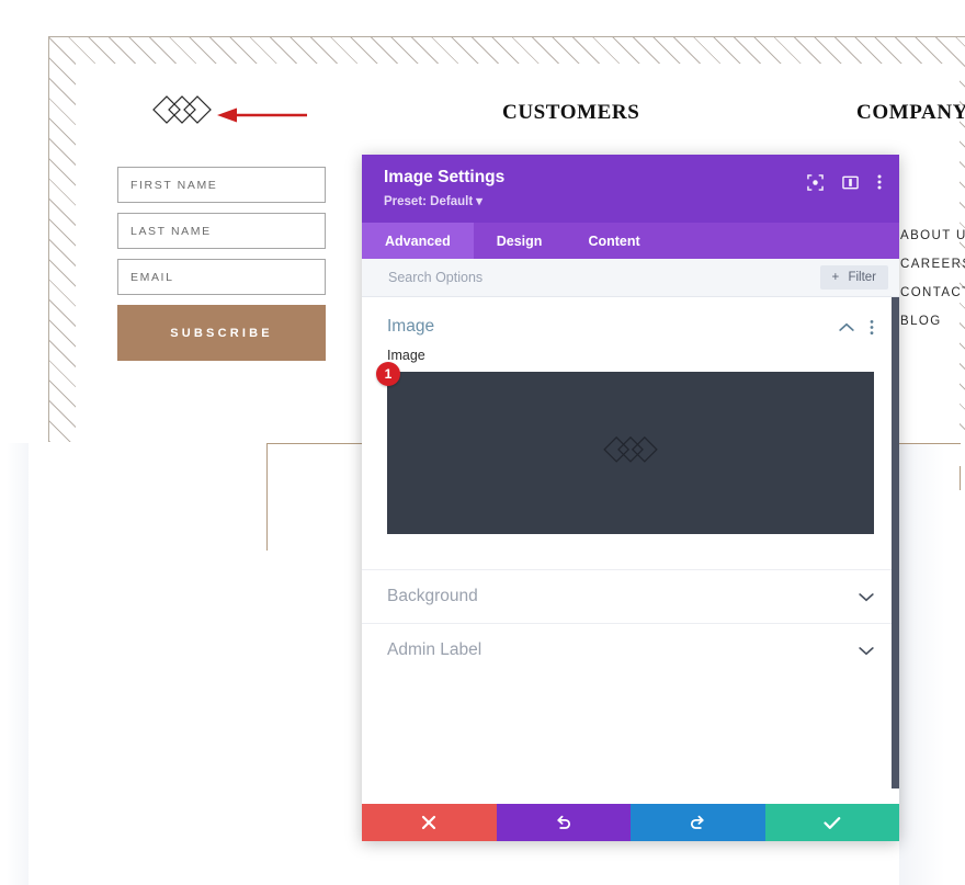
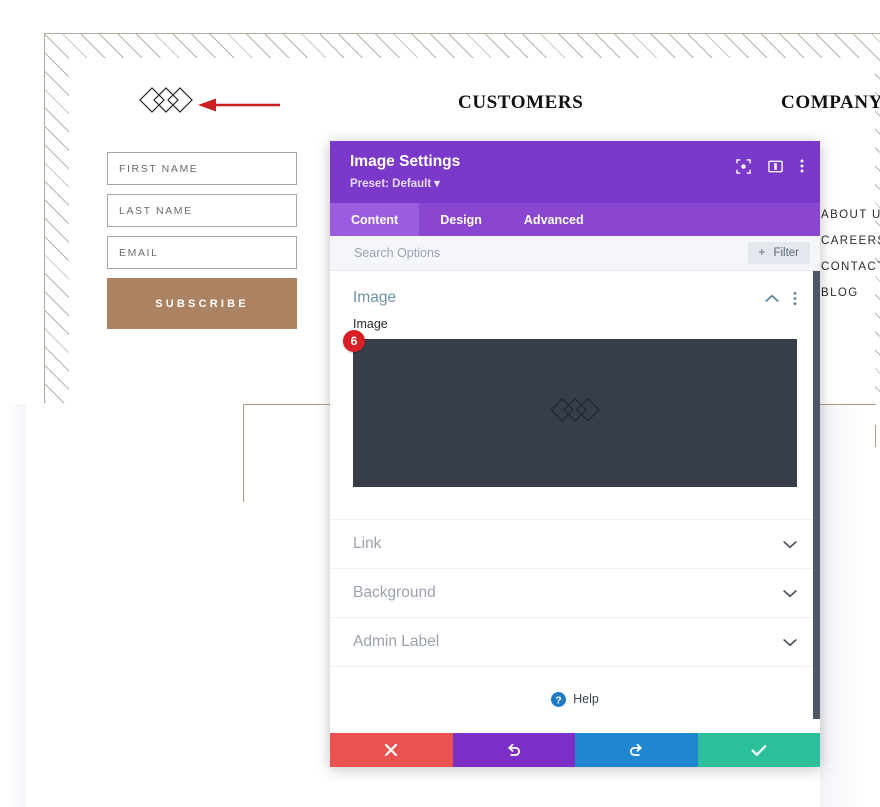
  FIRST NAME
  LAST NAME
  EMAIL
  SUBSCRIBE
  CUSTOMERS
  COMPANY
  ABOUT U
  CAREER
  BLOG
  Image Settings
  Preset: Default ▾
- Advanced
+ Content
  Design
- Content
+ Advanced
  Search Options
  + Filter
  Image
  Image
- 1
+ 6
+ Link
  Background
  Admin Label
+ ?
+ Help
